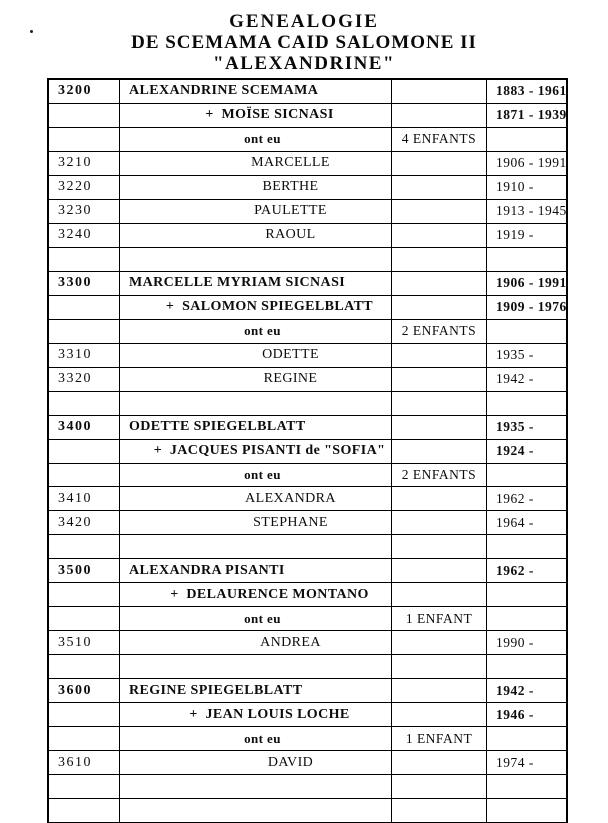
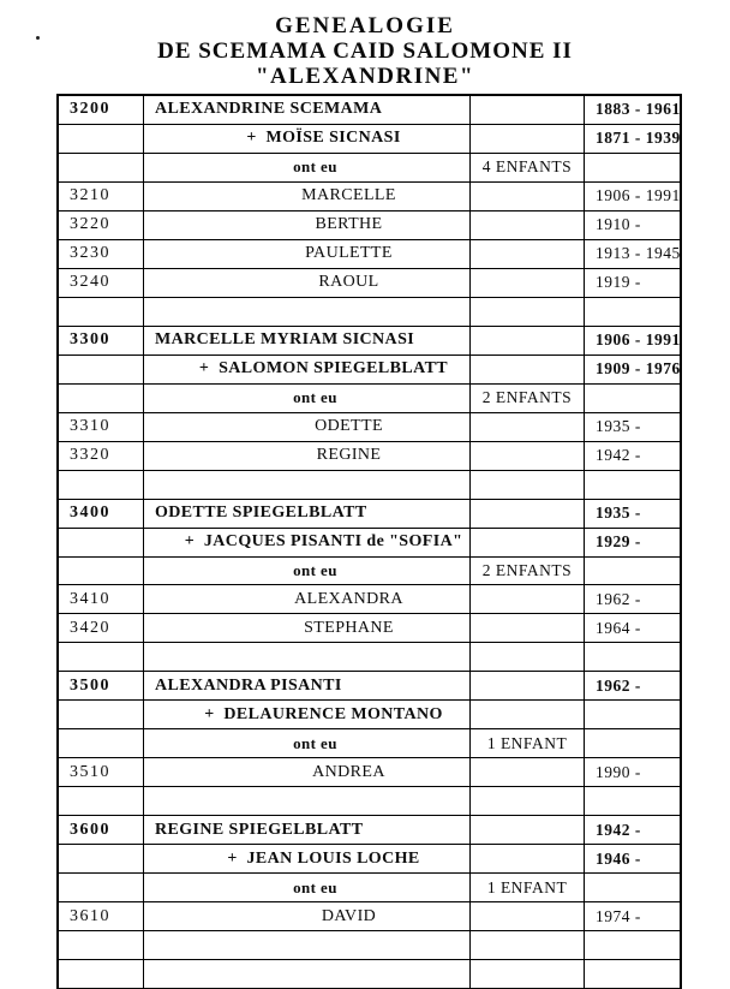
  GENEALOGIE
  DE SCEMAMA CAID SALOMONE II
  "ALEXANDRINE"
  3200
  ALEXANDRINE SCEMAMA
  1883 - 1961
  + MOÏSE SICNASI
  1871 - 1939
  ont eu
  4 ENFANTS
  3210
  MARCELLE
  1906 - 1991
  3220
  BERTHE
  1910 -
  3230
  PAULETTE
  1913 - 1945
  3240
  RAOUL
  1919 -
  3300
  MARCELLE MYRIAM SICNASI
  1906 - 1991
  + SALOMON SPIEGELBLATT
  1909 - 1976
  ont eu
  2 ENFANTS
  3310
  ODETTE
  1935 -
  3320
  REGINE
  1942 -
  3400
  ODETTE SPIEGELBLATT
  1935 -
  + JACQUES PISANTI de "SOFIA"
- 1924 -
+ 1929 -
  ont eu
  2 ENFANTS
  3410
  ALEXANDRA
  1962 -
  3420
  STEPHANE
  1964 -
  3500
  ALEXANDRA PISANTI
  1962 -
  + DELAURENCE MONTANO
  ont eu
  1 ENFANT
  3510
  ANDREA
  1990 -
  3600
  REGINE SPIEGELBLATT
  1942 -
  + JEAN LOUIS LOCHE
  1946 -
  ont eu
  1 ENFANT
  3610
  DAVID
  1974 -
